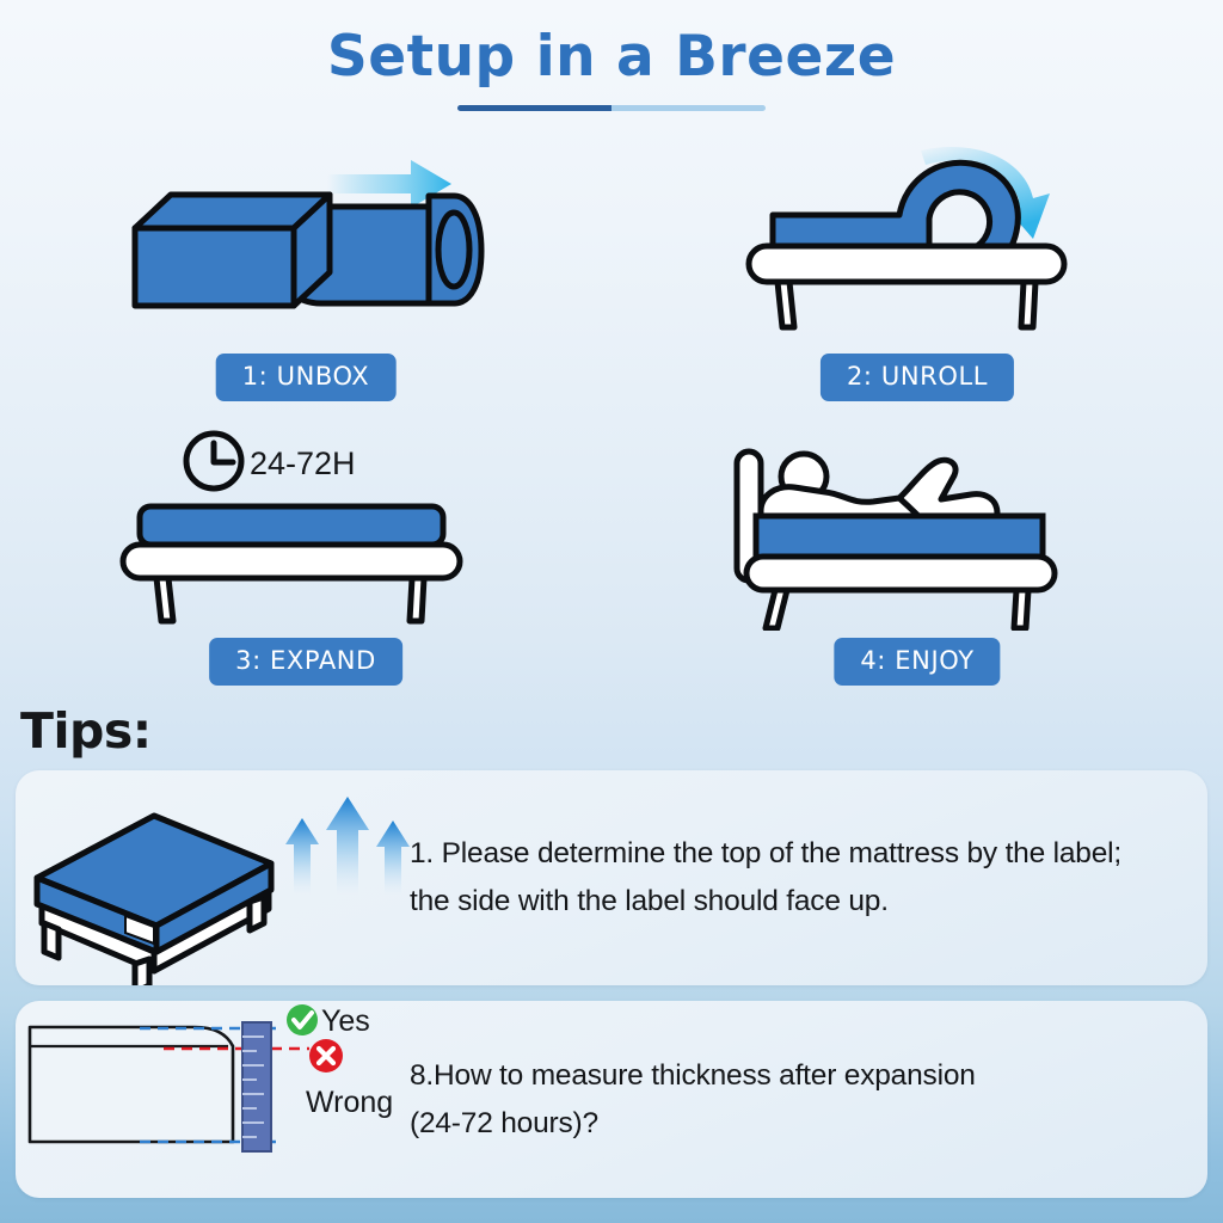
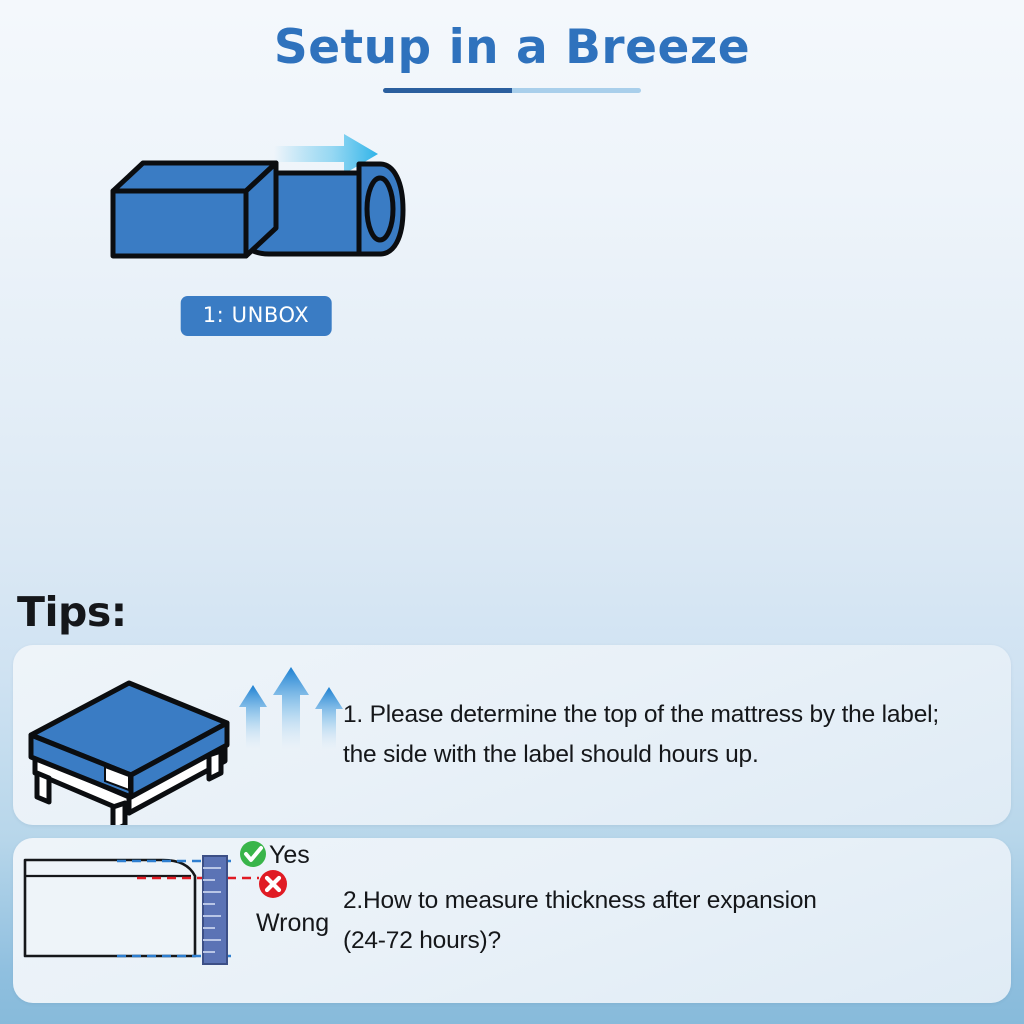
  Setup in a Breeze
  1: UNBOX
- 2: UNROLL
- 24-72H
- 3: EXPAND
- 4: ENJOY
  Tips:
  1. Please determine the top of the mattress by the label;
- the side with the label should face up.
+ the side with the label should hours up.
  Yes
  Wrong
- 8.How to measure thickness after expansion
+ 2.How to measure thickness after expansion
  (24-72 hours)?
